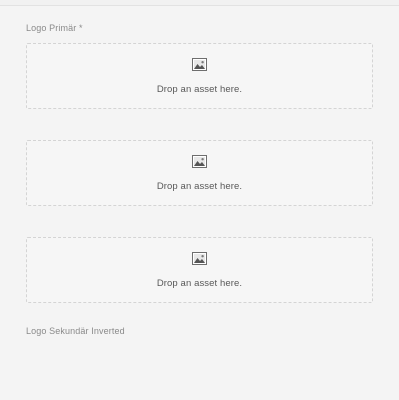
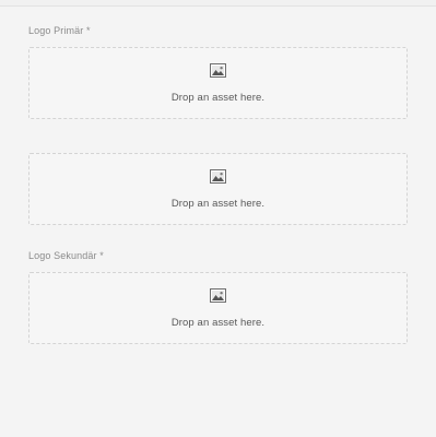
  Logo Primär *
  Drop an asset here.
  Drop an asset here.
+ Logo Sekundär *
  Drop an asset here.
- Logo Sekundär Inverted
